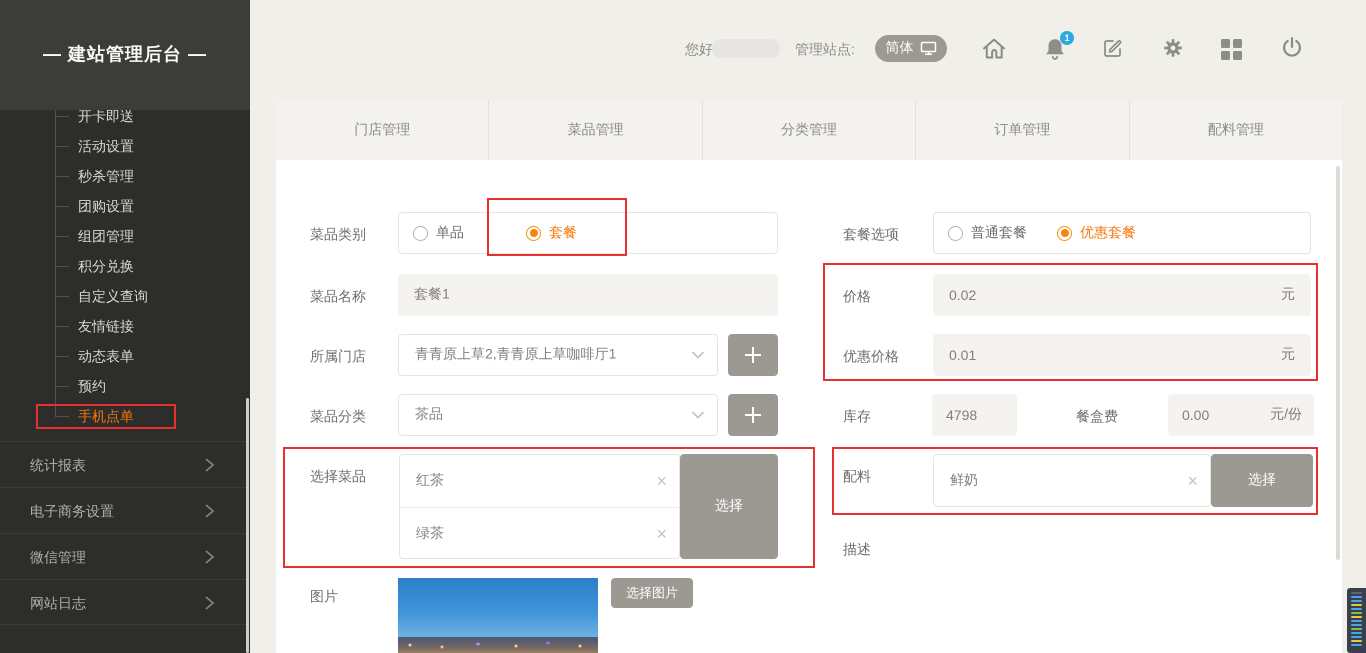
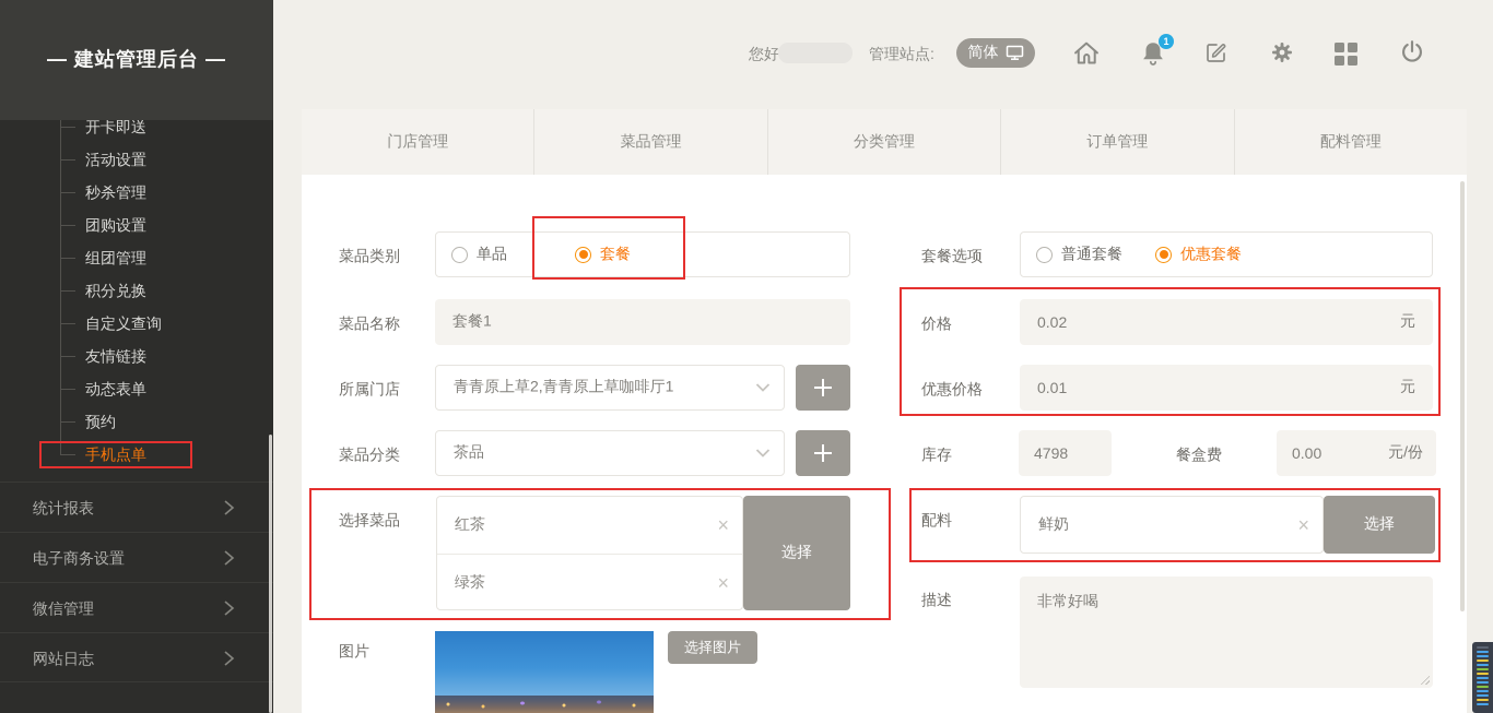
  开卡即送
  活动设置
  秒杀管理
  团购设置
  组团管理
  积分兑换
  自定义查询
  友情链接
  动态表单
  预约
  手机点单
  — 建站管理后台 —
  统计报表
  电子商务设置
  微信管理
  网站日志
  您好
  管理站点:
  简体
  1
  门店管理
  菜品管理
  分类管理
  订单管理
  配料管理
  菜品类别
  单品
  套餐
  套餐选项
  普通套餐
  优惠套餐
  菜品名称
  套餐1
  价格
  0.02
  元
  所属门店
  青青原上草2,青青原上草咖啡厅1
  优惠价格
  0.01
  元
  菜品分类
  茶品
  库存
  4798
  餐盒费
  0.00
  元/份
  选择菜品
  红茶
  ×
  绿茶
  ×
  选择
  配料
  鲜奶
  ×
  选择
  描述
+ 非常好喝
  图片
  选择图片
